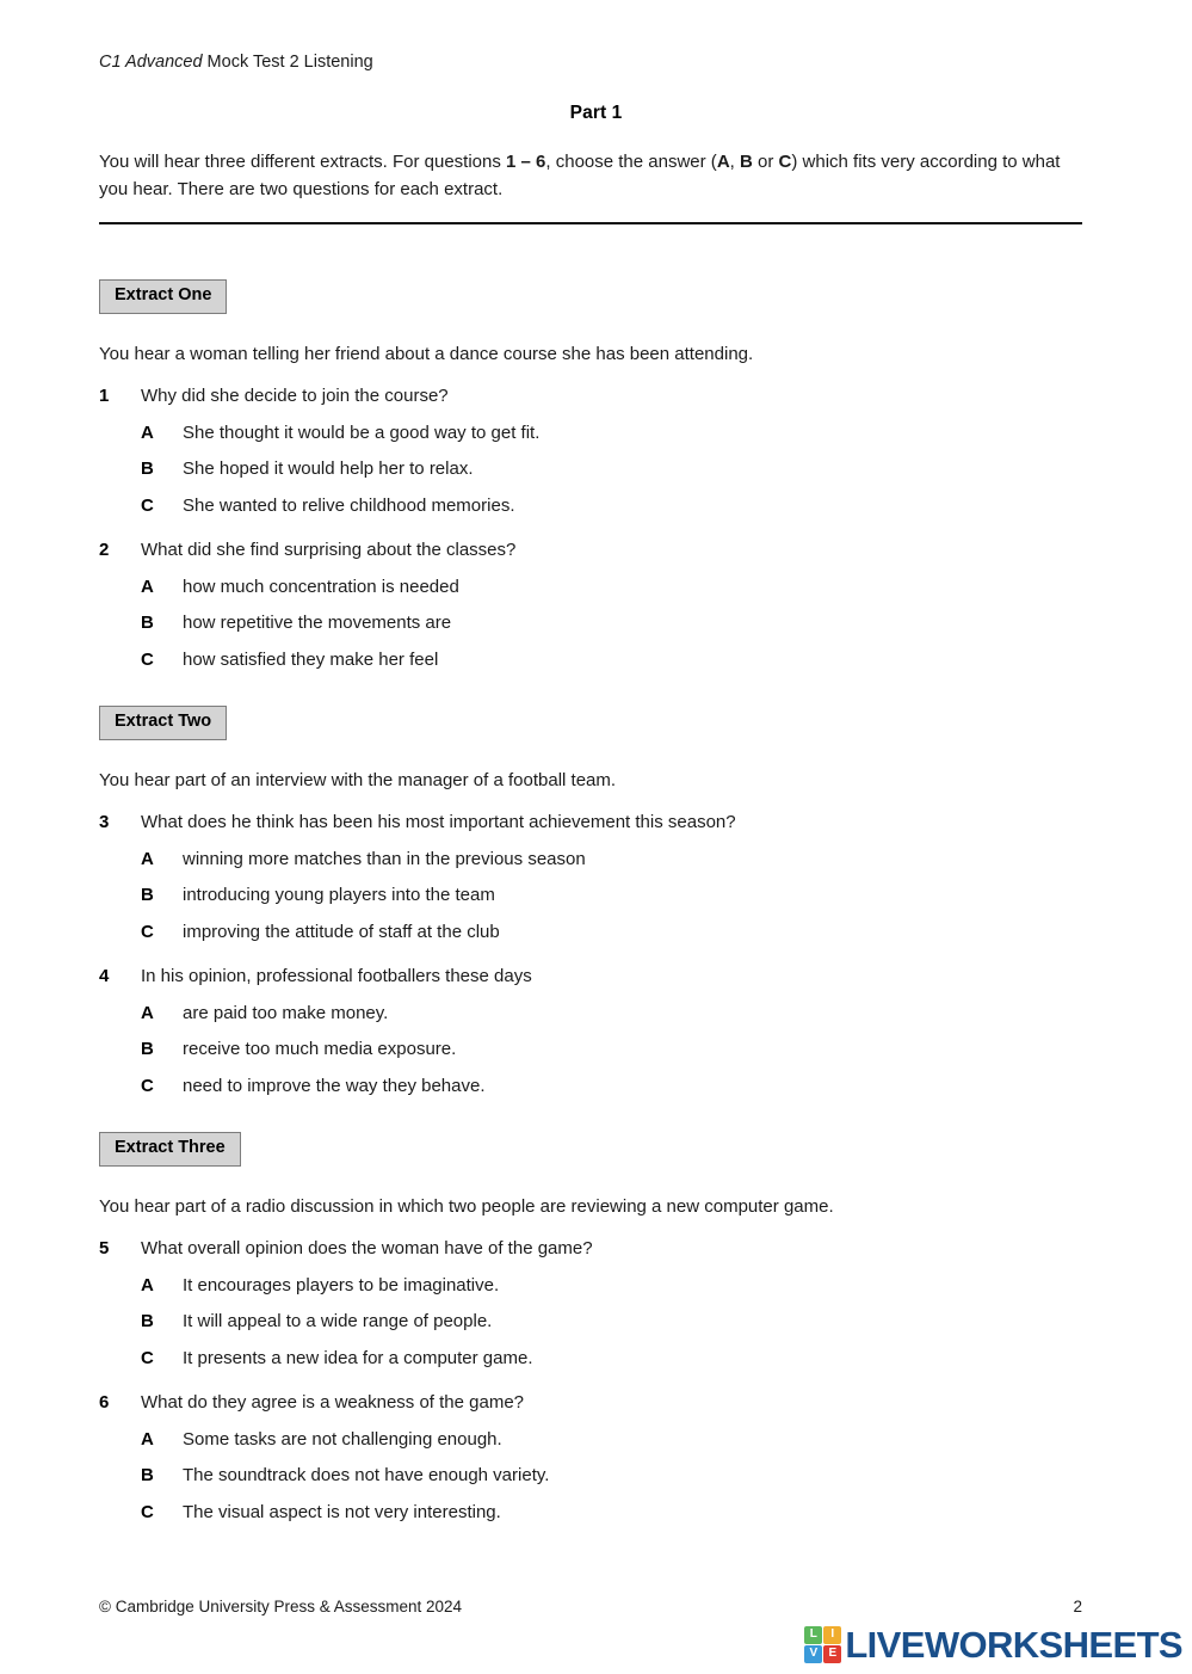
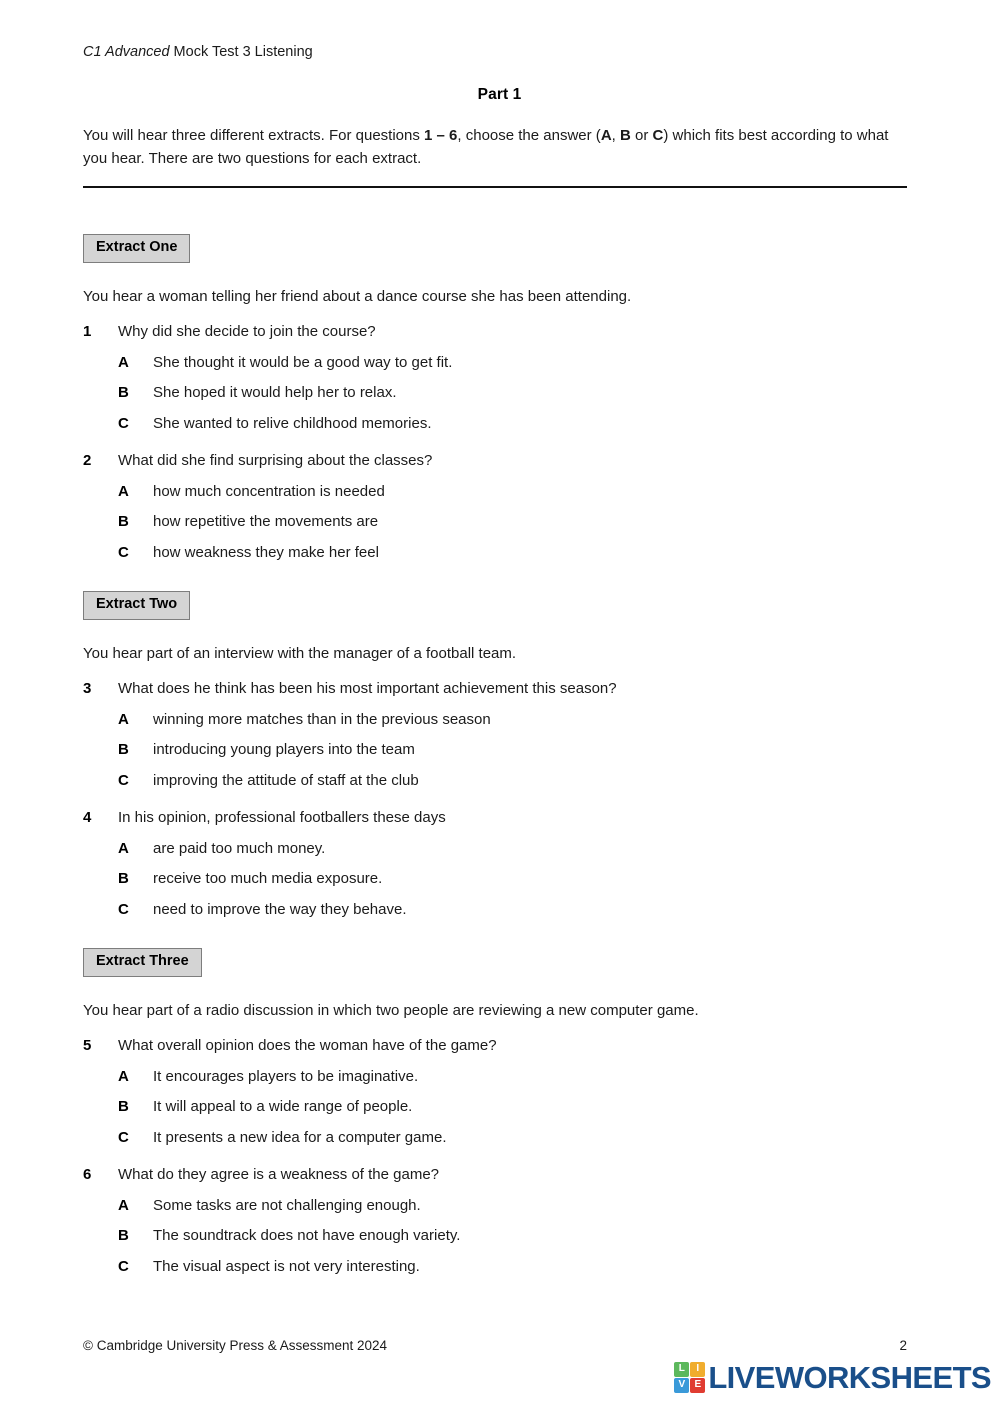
- C1 Advanced Mock Test 2 Listening
+ C1 Advanced Mock Test 3 Listening
  Part 1
- You will hear three different extracts. For questions 1 – 6, choose the answer (A, B or C) which fits very according to what you hear. There are two questions for each extract.
+ You will hear three different extracts. For questions 1 – 6, choose the answer (A, B or C) which fits best according to what you hear. There are two questions for each extract.
  Extract One
  You hear a woman telling her friend about a dance course she has been attending.
  1
  Why did she decide to join the course?
  A
  She thought it would be a good way to get fit.
  B
  She hoped it would help her to relax.
  C
  She wanted to relive childhood memories.
  2
  What did she find surprising about the classes?
  A
  how much concentration is needed
  B
  how repetitive the movements are
  C
- how satisfied they make her feel
+ how weakness they make her feel
  Extract Two
  You hear part of an interview with the manager of a football team.
  3
  What does he think has been his most important achievement this season?
  A
  winning more matches than in the previous season
  B
  introducing young players into the team
  C
  improving the attitude of staff at the club
  4
  In his opinion, professional footballers these days
  A
- are paid too make money.
+ are paid too much money.
  B
  receive too much media exposure.
  C
  need to improve the way they behave.
  Extract Three
  You hear part of a radio discussion in which two people are reviewing a new computer game.
  5
  What overall opinion does the woman have of the game?
  A
  It encourages players to be imaginative.
  B
  It will appeal to a wide range of people.
  C
  It presents a new idea for a computer game.
  6
  What do they agree is a weakness of the game?
  A
  Some tasks are not challenging enough.
  B
  The soundtrack does not have enough variety.
  C
  The visual aspect is not very interesting.
  © Cambridge University Press & Assessment 2024
  2
  L
  I
  V
  E
  LIVEWORKSHEETS
